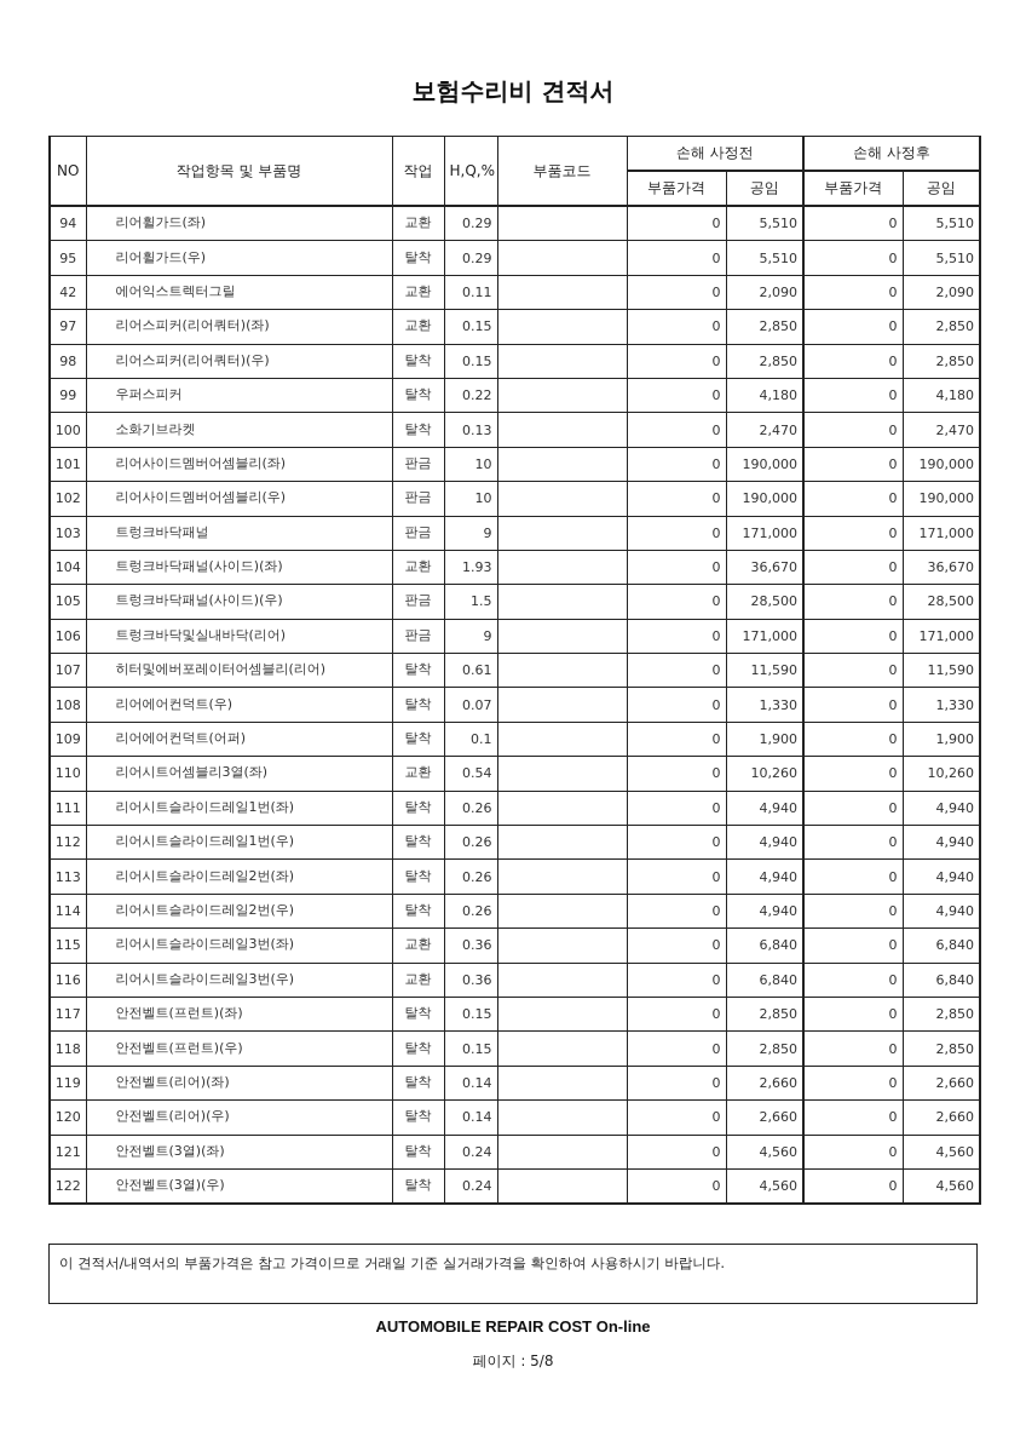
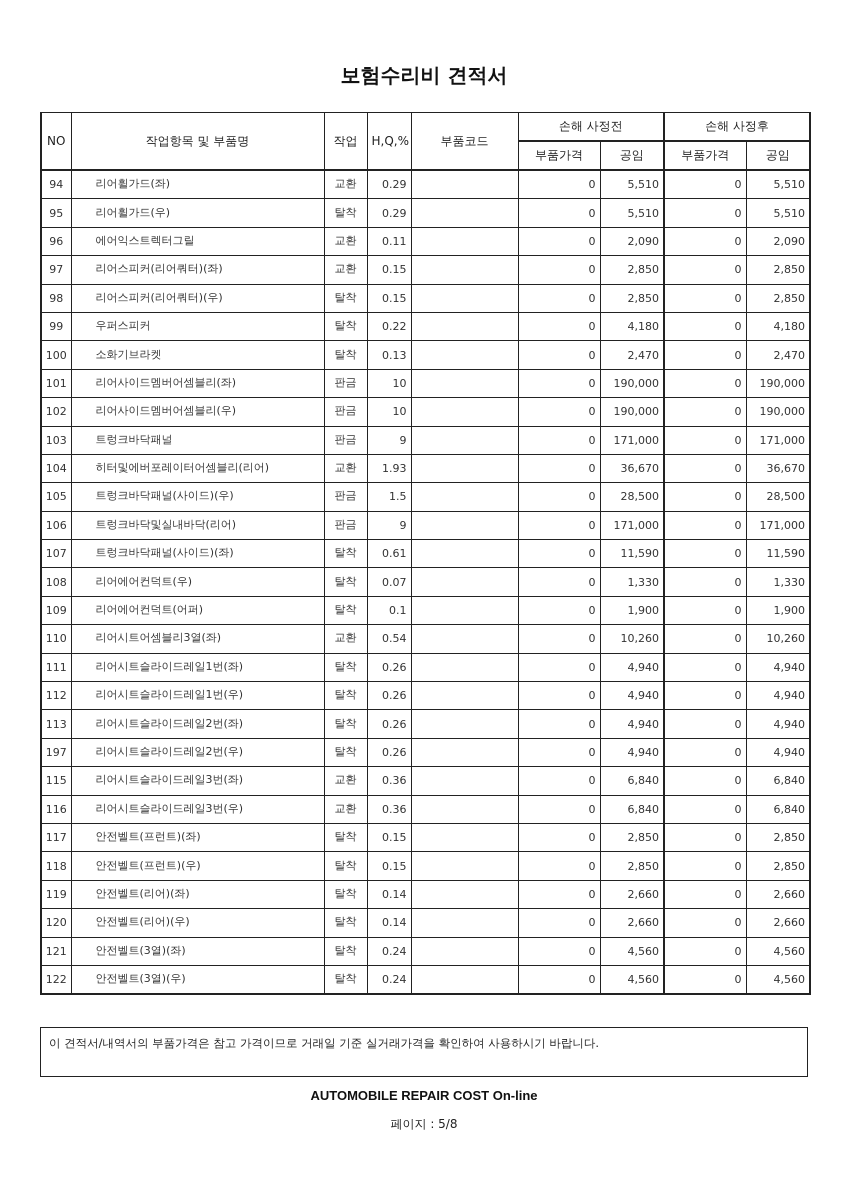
  보험수리비 견적서
  NO	작업항목 및 부품명	작업	H,Q,%	부품코드	손해 사정전	손해 사정후
  부품가격	공임	부품가격	공임
  94	리어휠가드(좌)	교환	0.29		0	5,510	0	5,510
  95	리어휠가드(우)	탈착	0.29		0	5,510	0	5,510
- 42	에어익스트렉터그릴	교환	0.11		0	2,090	0	2,090
+ 96	에어익스트렉터그릴	교환	0.11		0	2,090	0	2,090
  97	리어스피커(리어쿼터)(좌)	교환	0.15		0	2,850	0	2,850
  98	리어스피커(리어쿼터)(우)	탈착	0.15		0	2,850	0	2,850
  99	우퍼스피커	탈착	0.22		0	4,180	0	4,180
  100	소화기브라켓	탈착	0.13		0	2,470	0	2,470
  101	리어사이드멤버어셈블리(좌)	판금	10		0	190,000	0	190,000
  102	리어사이드멤버어셈블리(우)	판금	10		0	190,000	0	190,000
  103	트렁크바닥패널	판금	9		0	171,000	0	171,000
- 104	트렁크바닥패널(사이드)(좌)	교환	1.93		0	36,670	0	36,670
+ 104	히터및에버포레이터어셈블리(리어)	교환	1.93		0	36,670	0	36,670
  105	트렁크바닥패널(사이드)(우)	판금	1.5		0	28,500	0	28,500
  106	트렁크바닥및실내바닥(리어)	판금	9		0	171,000	0	171,000
- 107	히터및에버포레이터어셈블리(리어)	탈착	0.61		0	11,590	0	11,590
+ 107	트렁크바닥패널(사이드)(좌)	탈착	0.61		0	11,590	0	11,590
  108	리어에어컨덕트(우)	탈착	0.07		0	1,330	0	1,330
  109	리어에어컨덕트(어퍼)	탈착	0.1		0	1,900	0	1,900
  110	리어시트어셈블리3열(좌)	교환	0.54		0	10,260	0	10,260
  111	리어시트슬라이드레일1번(좌)	탈착	0.26		0	4,940	0	4,940
  112	리어시트슬라이드레일1번(우)	탈착	0.26		0	4,940	0	4,940
  113	리어시트슬라이드레일2번(좌)	탈착	0.26		0	4,940	0	4,940
- 114	리어시트슬라이드레일2번(우)	탈착	0.26		0	4,940	0	4,940
+ 197	리어시트슬라이드레일2번(우)	탈착	0.26		0	4,940	0	4,940
  115	리어시트슬라이드레일3번(좌)	교환	0.36		0	6,840	0	6,840
  116	리어시트슬라이드레일3번(우)	교환	0.36		0	6,840	0	6,840
  117	안전벨트(프런트)(좌)	탈착	0.15		0	2,850	0	2,850
  118	안전벨트(프런트)(우)	탈착	0.15		0	2,850	0	2,850
  119	안전벨트(리어)(좌)	탈착	0.14		0	2,660	0	2,660
  120	안전벨트(리어)(우)	탈착	0.14		0	2,660	0	2,660
  121	안전벨트(3열)(좌)	탈착	0.24		0	4,560	0	4,560
  122	안전벨트(3열)(우)	탈착	0.24		0	4,560	0	4,560
  이 견적서/내역서의 부품가격은 참고 가격이므로 거래일 기준 실거래가격을 확인하여 사용하시기 바랍니다.
  AUTOMOBILE REPAIR COST On-line
  페이지 : 5/8
